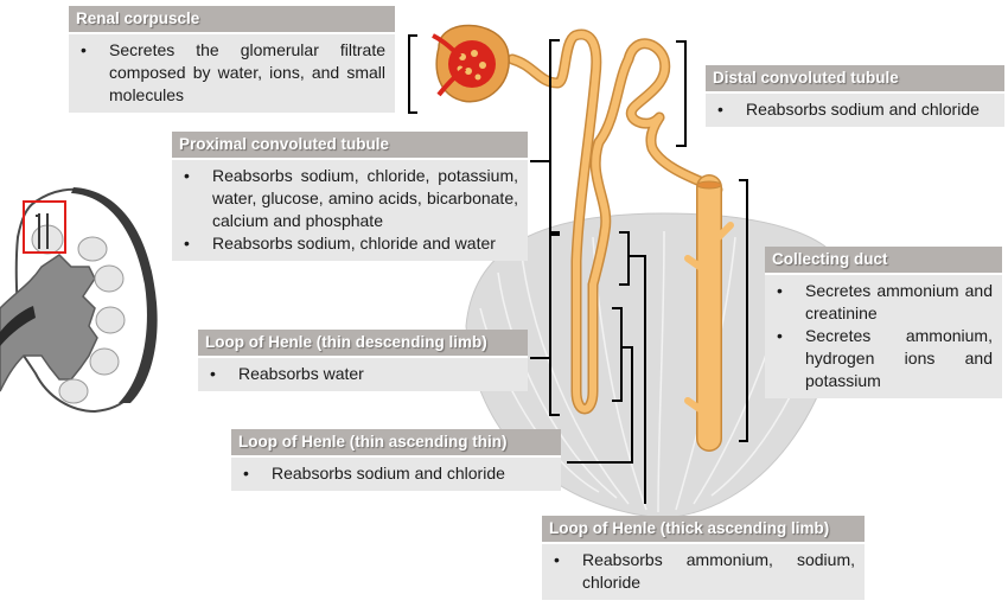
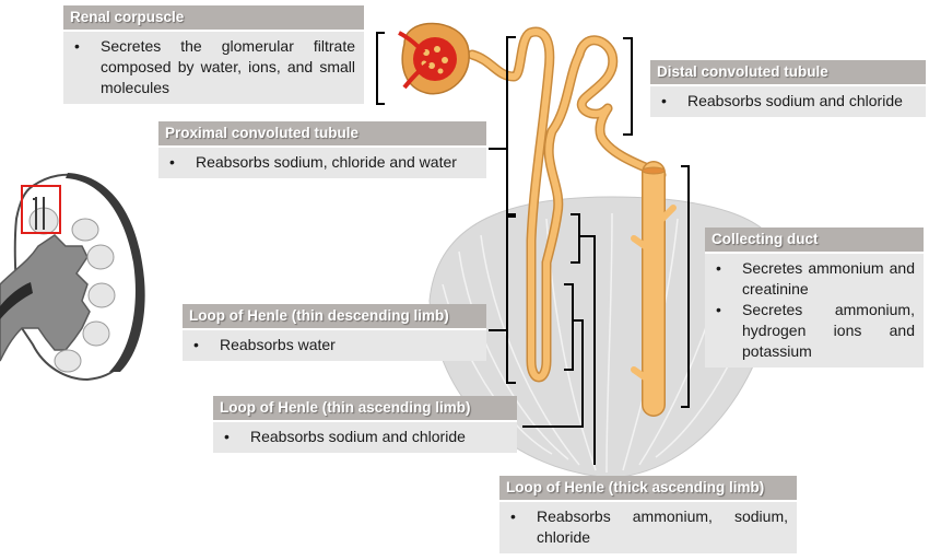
  Renal corpuscle
  Secretes the glomerular filtrate composed by water, ions, and small molecules
  Proximal convoluted tubule
- Reabsorbs sodium, chloride, potassium, water, glucose, amino acids, bicarbonate, calcium and phosphate
  Reabsorbs sodium, chloride and water
  Distal convoluted tubule
  Reabsorbs sodium and chloride
  Collecting duct
  Secretes ammonium and creatinine
  Secretes ammonium, hydrogen ions and potassium
  Loop of Henle (thin descending limb)
  Reabsorbs water
- Loop of Henle (thin ascending thin)
+ Loop of Henle (thin ascending limb)
  Reabsorbs sodium and chloride
  Loop of Henle (thick ascending limb)
  Reabsorbs ammonium, sodium, chloride
